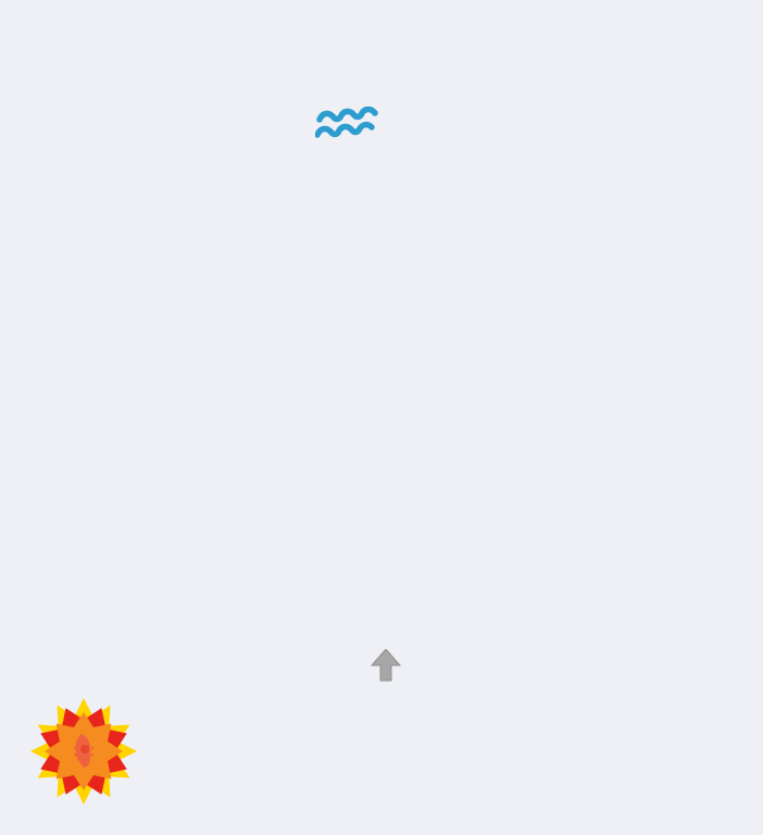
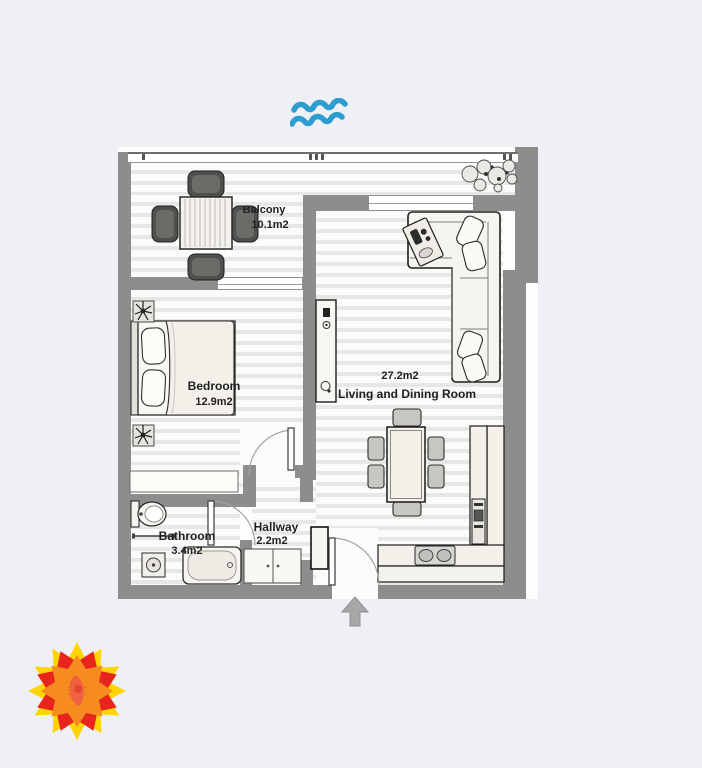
+ Balcony
+ 10.1m2
+ Bedroom
+ 12.9m2
+ Bathroom
+ 3.4m2
+ Hallway
+ 2.2m2
+ 27.2m2
+ Living and Dining Room
